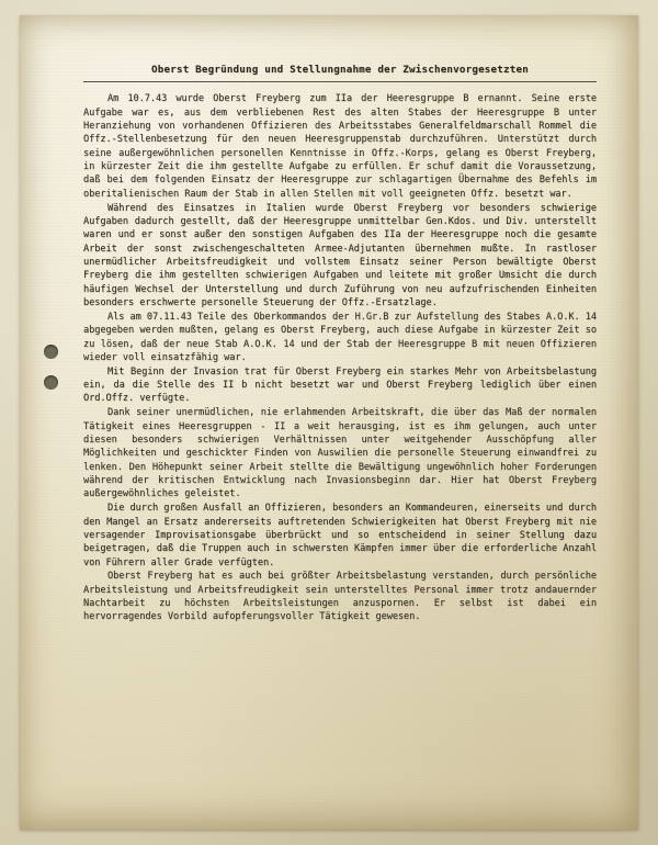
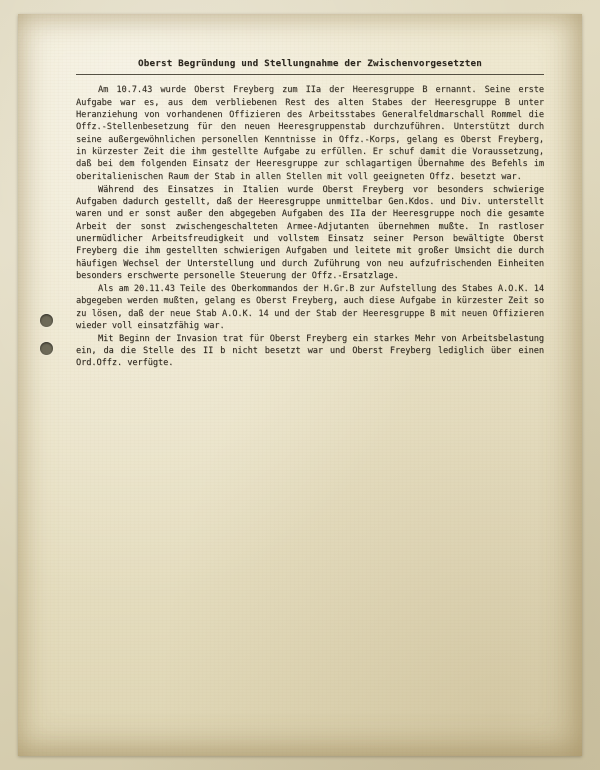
  Oberst Begründung und Stellungnahme der Zwischenvorgesetzten
  Am 10.7.43 wurde Oberst Freyberg zum IIa der Heeresgruppe B ernannt. Seine erste Aufgabe war es, aus dem verbliebenen Rest des alten Stabes der Heeresgruppe B unter Heranziehung von vorhandenen Offizieren des Arbeitsstabes Generalfeldmarschall Rommel die Offz.-Stellenbesetzung für den neuen Heeresgruppenstab durchzuführen. Unterstützt durch seine außergewöhnlichen personellen Kenntnisse in Offz.-Korps, gelang es Oberst Freyberg, in kürzester Zeit die ihm gestellte Aufgabe zu erfüllen. Er schuf damit die Voraussetzung, daß bei dem folgenden Einsatz der Heeresgruppe zur schlagartigen Übernahme des Befehls im oberitalienischen Raum der Stab in allen Stellen mit voll geeigneten Offz. besetzt war.
- Während des Einsatzes in Italien wurde Oberst Freyberg vor besonders schwierige Aufgaben dadurch gestellt, daß der Heeresgruppe unmittelbar Gen.Kdos. und Div. unterstellt waren und er sonst außer den sonstigen Aufgaben des IIa der Heeresgruppe noch die gesamte Arbeit der sonst zwischengeschalteten Armee-Adjutanten übernehmen mußte. In rastloser unermüdlicher Arbeitsfreudigkeit und vollstem Einsatz seiner Person bewältigte Oberst Freyberg die ihm gestellten schwierigen Aufgaben und leitete mit großer Umsicht die durch häufigen Wechsel der Unterstellung und durch Zuführung von neu aufzufrischenden Einheiten besonders erschwerte personelle Steuerung der Offz.-Ersatzlage.
+ Während des Einsatzes in Italien wurde Oberst Freyberg vor besonders schwierige Aufgaben dadurch gestellt, daß der Heeresgruppe unmittelbar Gen.Kdos. und Div. unterstellt waren und er sonst außer den abgegeben Aufgaben des IIa der Heeresgruppe noch die gesamte Arbeit der sonst zwischengeschalteten Armee-Adjutanten übernehmen mußte. In rastloser unermüdlicher Arbeitsfreudigkeit und vollstem Einsatz seiner Person bewältigte Oberst Freyberg die ihm gestellten schwierigen Aufgaben und leitete mit großer Umsicht die durch häufigen Wechsel der Unterstellung und durch Zuführung von neu aufzufrischenden Einheiten besonders erschwerte personelle Steuerung der Offz.-Ersatzlage.
- Als am 07.11.43 Teile des Oberkommandos der H.Gr.B zur Aufstellung des Stabes A.O.K. 14 abgegeben werden mußten, gelang es Oberst Freyberg, auch diese Aufgabe in kürzester Zeit so zu lösen, daß der neue Stab A.O.K. 14 und der Stab der Heeresgruppe B mit neuen Offizieren wieder voll einsatzfähig war.
+ Als am 20.11.43 Teile des Oberkommandos der H.Gr.B zur Aufstellung des Stabes A.O.K. 14 abgegeben werden mußten, gelang es Oberst Freyberg, auch diese Aufgabe in kürzester Zeit so zu lösen, daß der neue Stab A.O.K. 14 und der Stab der Heeresgruppe B mit neuen Offizieren wieder voll einsatzfähig war.
  Mit Beginn der Invasion trat für Oberst Freyberg ein starkes Mehr von Arbeitsbelastung ein, da die Stelle des II b nicht besetzt war und Oberst Freyberg lediglich über einen Ord.Offz. verfügte.
- Dank seiner unermüdlichen, nie erlahmenden Arbeitskraft, die über das Maß der normalen Tätigkeit eines Heeresgruppen - II a weit herausging, ist es ihm gelungen, auch unter diesen besonders schwierigen Verhältnissen unter weitgehender Ausschöpfung aller Möglichkeiten und geschickter Finden von Auswilien die personelle Steuerung einwandfrei zu lenken. Den Höhepunkt seiner Arbeit stellte die Bewältigung ungewöhnlich hoher Forderungen während der kritischen Entwicklung nach Invasionsbeginn dar. Hier hat Oberst Freyberg außergewöhnliches geleistet.
- Die durch großen Ausfall an Offizieren, besonders an Kommandeuren, einerseits und durch den Mangel an Ersatz andererseits auftretenden Schwierigkeiten hat Oberst Freyberg mit nie versagender Improvisationsgabe überbrückt und so entscheidend in seiner Stellung dazu beigetragen, daß die Truppen auch in schwersten Kämpfen immer über die erforderliche Anzahl von Führern aller Grade verfügten.
- Oberst Freyberg hat es auch bei größter Arbeitsbelastung verstanden, durch persönliche Arbeitsleistung und Arbeitsfreudigkeit sein unterstelltes Personal immer trotz andauernder Nachtarbeit zu höchsten Arbeitsleistungen anzuspornen. Er selbst ist dabei ein hervorragendes Vorbild aufopferungsvoller Tätigkeit gewesen.
